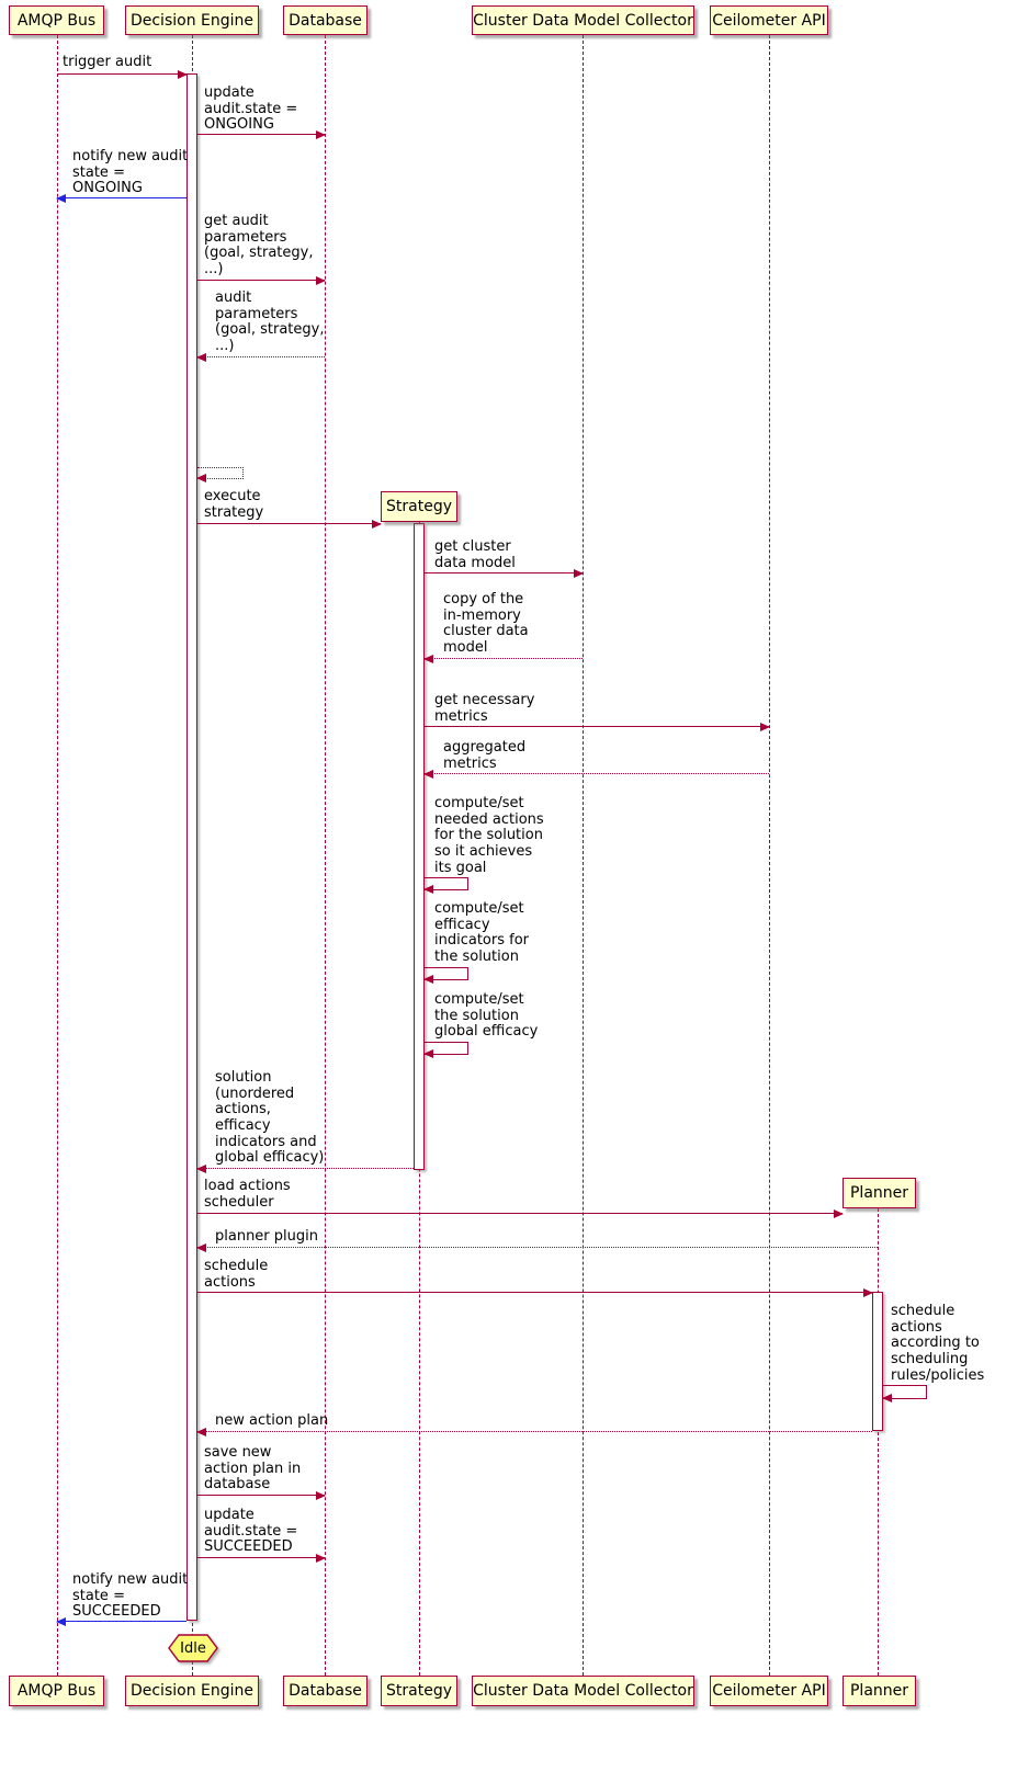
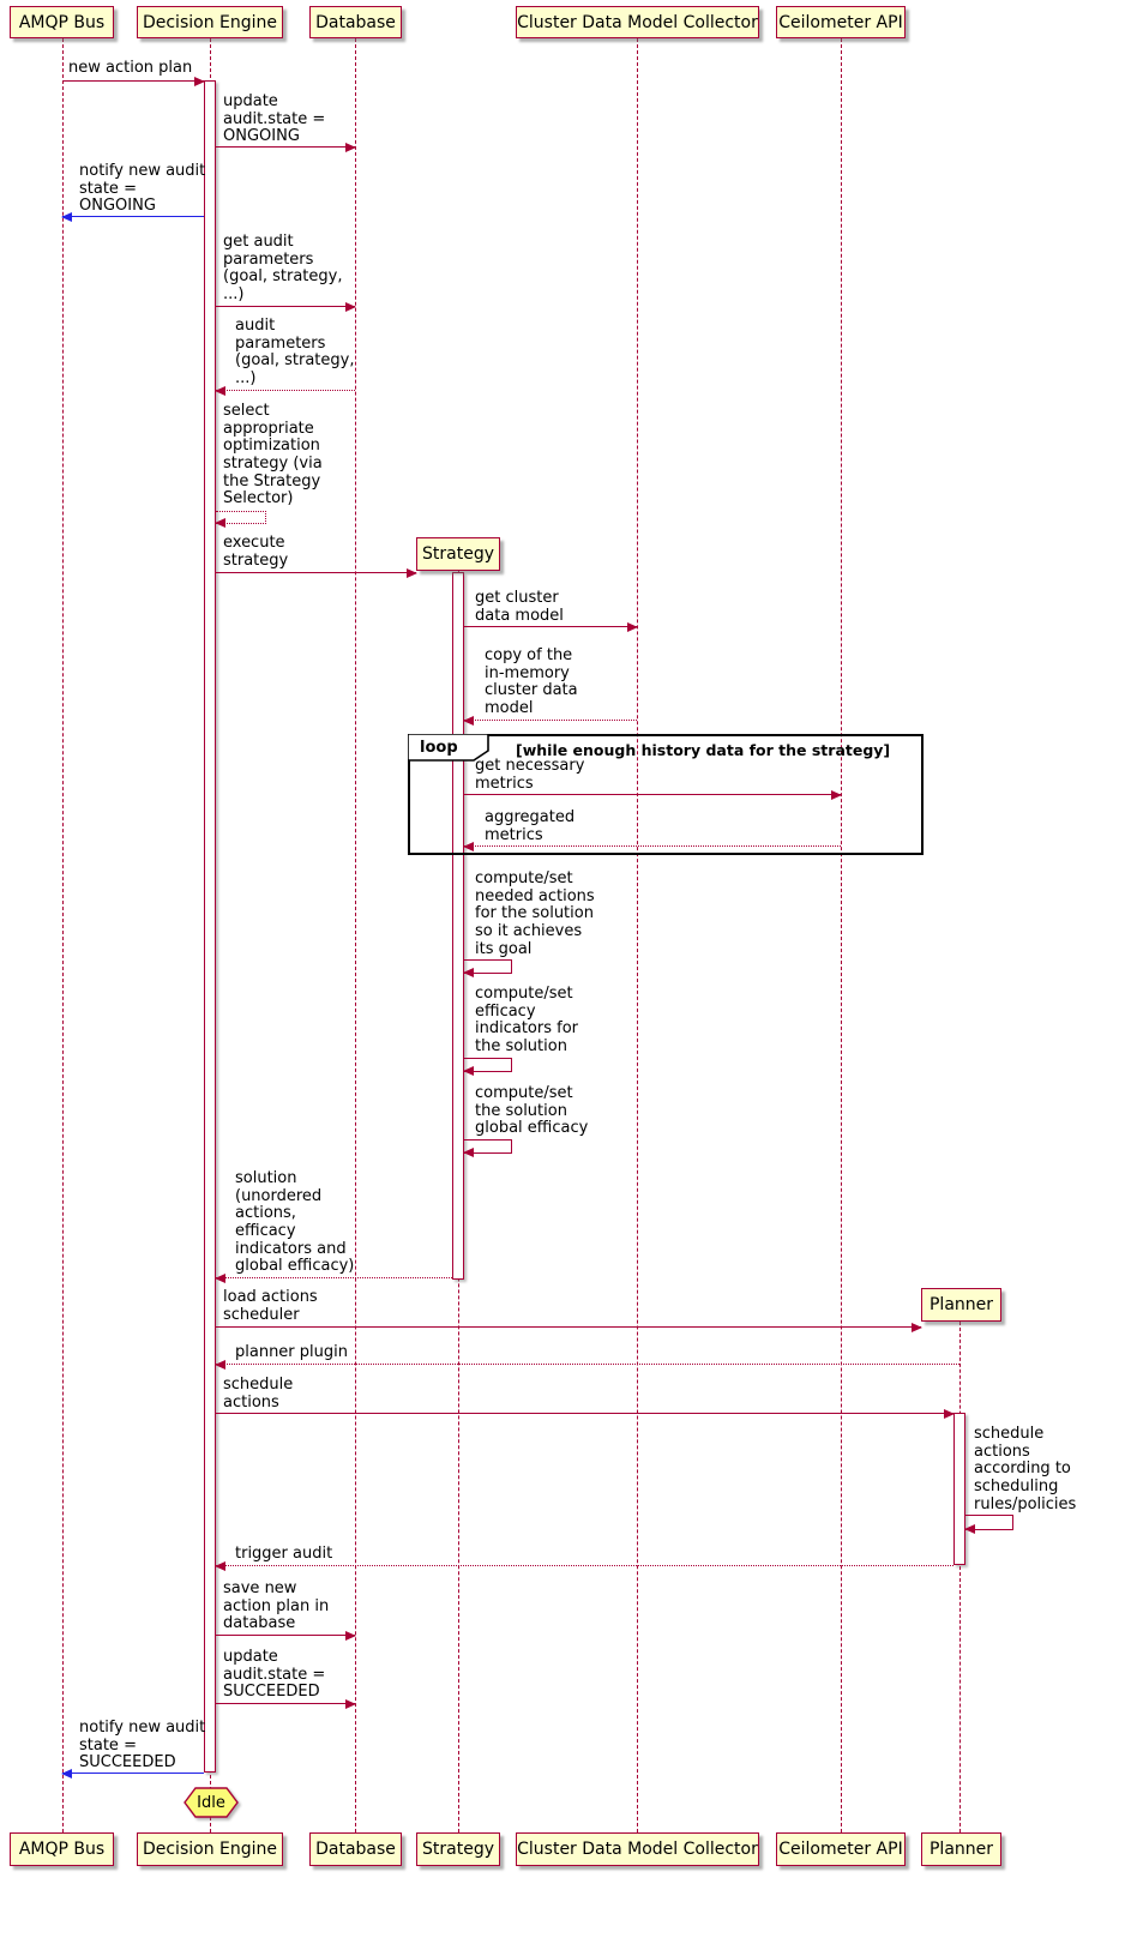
+ loop
+ [while enough history data for the strategy]
  AMQP Bus
  Decision Engine
  Database
  Cluster Data Model Collector
  Ceilometer API
  Strategy
  Planner
  AMQP Bus
  Decision Engine
  Database
  Strategy
  Cluster Data Model Collector
  Ceilometer API
  Planner
  Idle
- trigger audit
+ new action plan
  update
  audit.state =
  ONGOING
  notify new audit
  state =
  ONGOING
  get audit
  parameters
  (goal, strategy,
  ...)
  audit
  parameters
  (goal, strategy,
  ...)
+ select
+ appropriate
+ optimization
+ strategy (via
+ the Strategy
+ Selector)
  execute
  strategy
  get cluster
  data model
  copy of the
  in-memory
  cluster data
  model
  get necessary
  metrics
  aggregated
  metrics
  compute/set
  needed actions
  for the solution
  so it achieves
  its goal
  compute/set
  efficacy
  indicators for
  the solution
  compute/set
  the solution
  global efficacy
  solution
  (unordered
  actions,
  efficacy
  indicators and
  global efficacy)
  load actions
  scheduler
  planner plugin
  schedule
  actions
  schedule
  actions
  according to
  scheduling
  rules/policies
- new action plan
+ trigger audit
  save new
  action plan in
  database
  update
  audit.state =
  SUCCEEDED
  notify new audit
  state =
  SUCCEEDED
